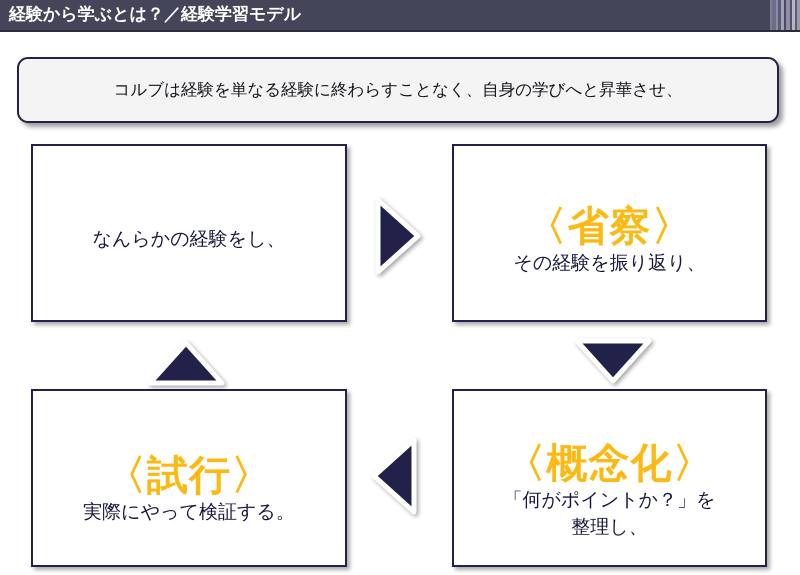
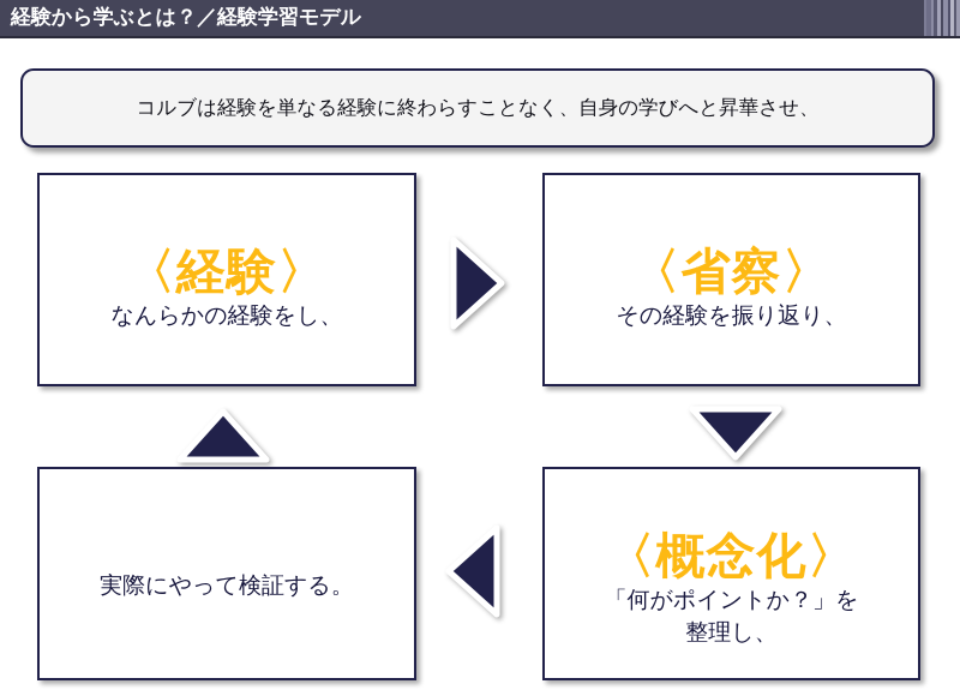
  経験から学ぶとは？／経験学習モデル
  コルブは経験を単なる経験に終わらすことなく、自身の学びへと昇華させ、
+ 〈経験〉
  なんらかの経験をし、
  〈省察〉
  その経験を振り返り、
- 〈試行〉
  実際にやって検証する。
  〈概念化〉
  「何がポイントか？」を
  整理し、
